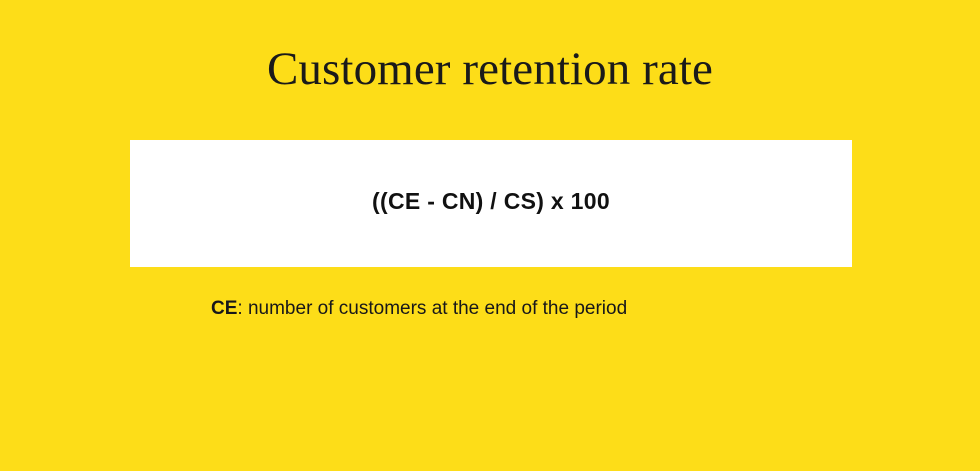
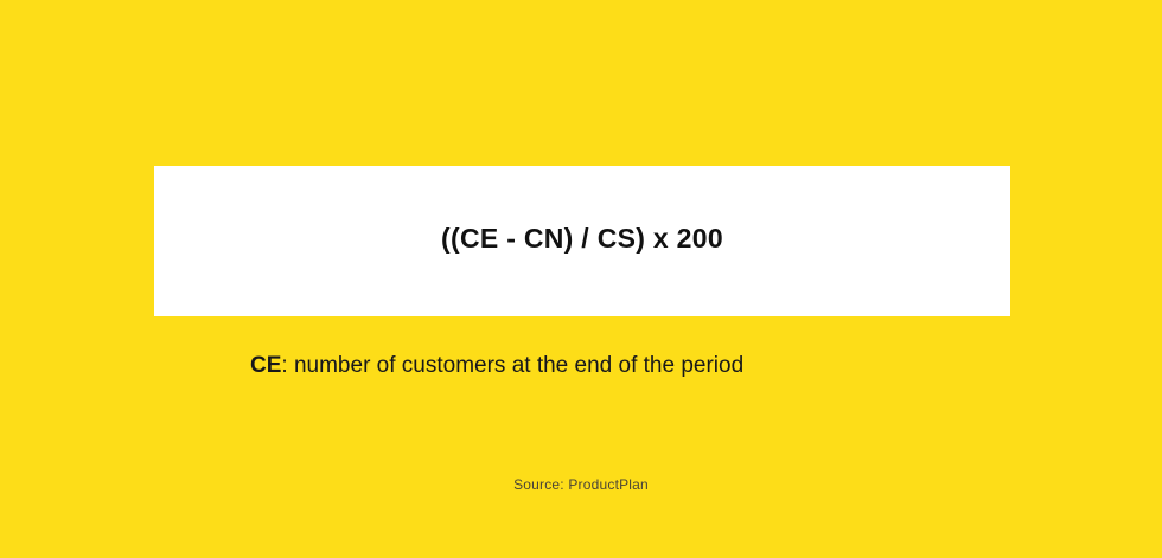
- Customer retention rate
- ((CE - CN) / CS) x 100
+ ((CE - CN) / CS) x 200
  CE: number of customers at the end of the period
+ Source: ProductPlan
